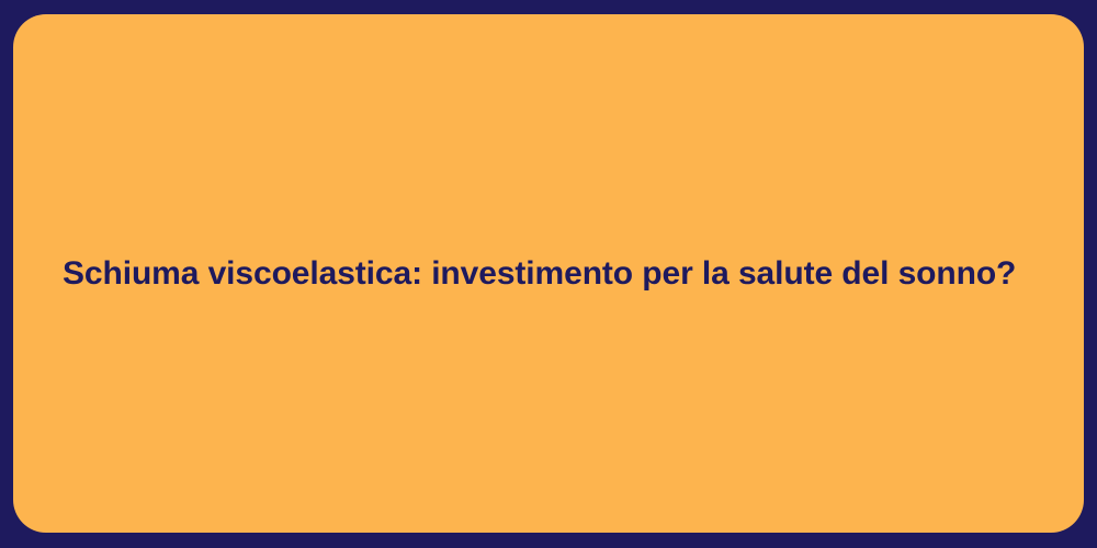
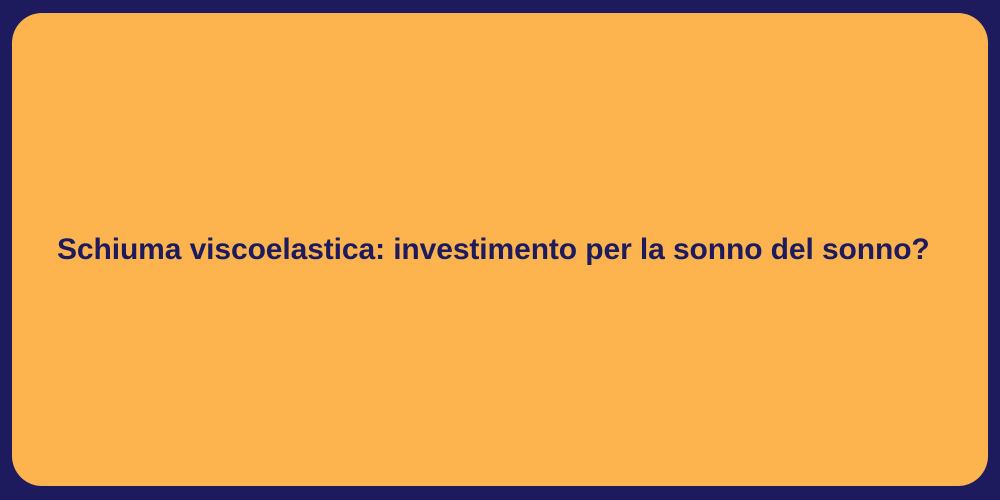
- Schiuma viscoelastica: investimento per la salute del sonno?
+ Schiuma viscoelastica: investimento per la sonno del sonno?
